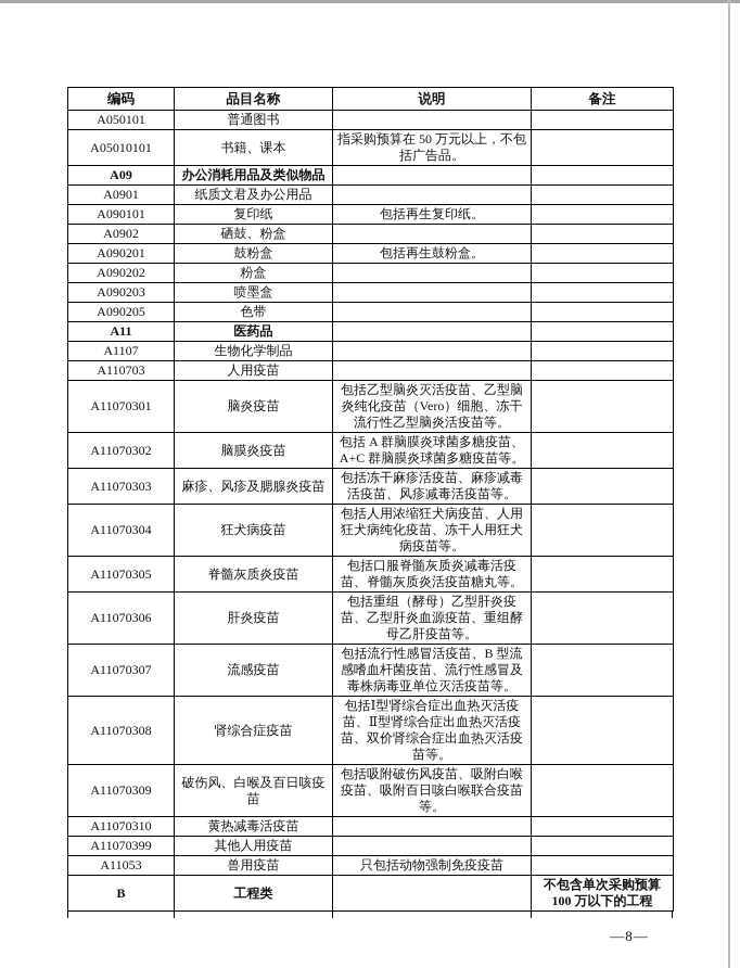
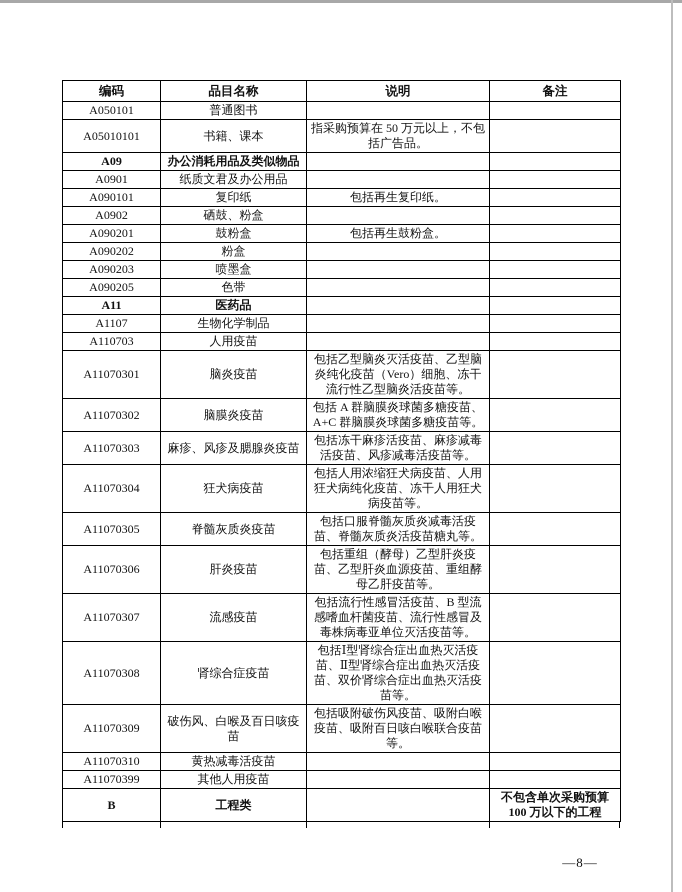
  编码	品目名称	说明	备注
  A050101	普通图书
  A05010101	书籍、课本	指采购预算在 50 万元以上，不包括广告品。
  A09	办公消耗用品及类似物品
  A0901	纸质文君及办公用品
  A090101	复印纸	包括再生复印纸。
  A0902	硒鼓、粉盒
  A090201	鼓粉盒	包括再生鼓粉盒。
  A090202	粉盒
  A090203	喷墨盒
  A090205	色带
  A11	医药品
  A1107	生物化学制品
  A110703	人用疫苗
  A11070301	脑炎疫苗	包括乙型脑炎灭活疫苗、乙型脑炎纯化疫苗（Vero）细胞、冻干流行性乙型脑炎活疫苗等。
  A11070302	脑膜炎疫苗	包括 A 群脑膜炎球菌多糖疫苗、A+C 群脑膜炎球菌多糖疫苗等。
  A11070303	麻疹、风疹及腮腺炎疫苗	包括冻干麻疹活疫苗、麻疹减毒活疫苗、风疹减毒活疫苗等。
  A11070304	狂犬病疫苗	包括人用浓缩狂犬病疫苗、人用狂犬病纯化疫苗、冻干人用狂犬病疫苗等。
  A11070305	脊髓灰质炎疫苗	包括口服脊髓灰质炎减毒活疫苗、脊髓灰质炎活疫苗糖丸等。
  A11070306	肝炎疫苗	包括重组（酵母）乙型肝炎疫苗、乙型肝炎血源疫苗、重组酵母乙肝疫苗等。
  A11070307	流感疫苗	包括流行性感冒活疫苗、B 型流感嗜血杆菌疫苗、流行性感冒及毒株病毒亚单位灭活疫苗等。
  A11070308	肾综合症疫苗	包括Ⅰ型肾综合症出血热灭活疫苗、Ⅱ型肾综合症出血热灭活疫苗、双价肾综合症出血热灭活疫苗等。
  A11070309	破伤风、白喉及百日咳疫苗	包括吸附破伤风疫苗、吸附白喉疫苗、吸附百日咳白喉联合疫苗等。
  A11070310	黄热减毒活疫苗
  A11070399	其他人用疫苗
- A11053	兽用疫苗	只包括动物强制免疫疫苗
  B	工程类		不包含单次采购预算 100 万以下的工程
  —8—
